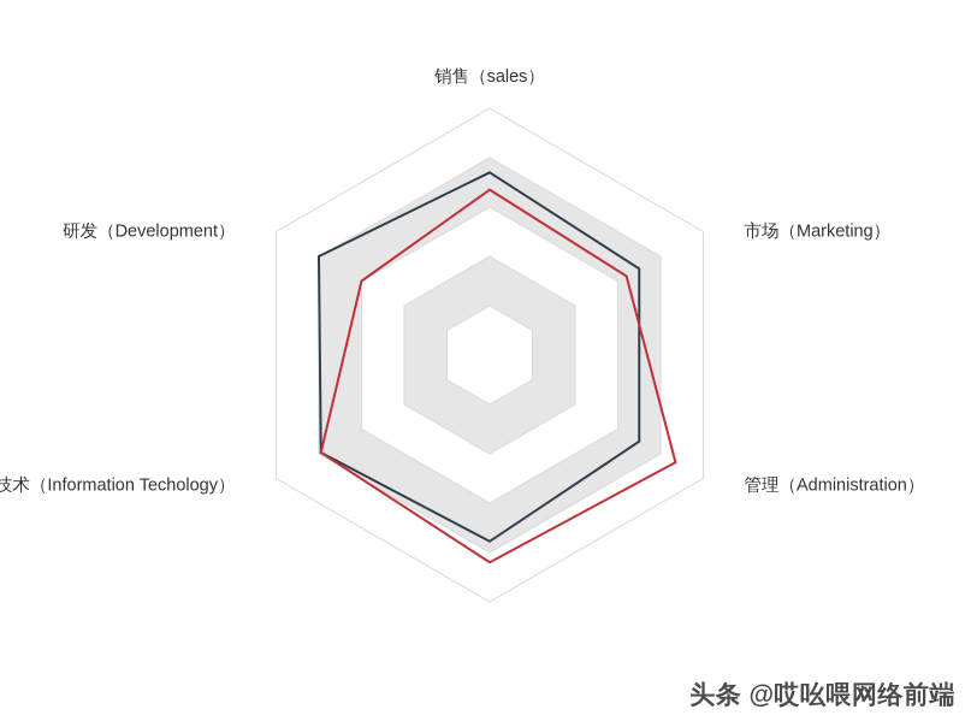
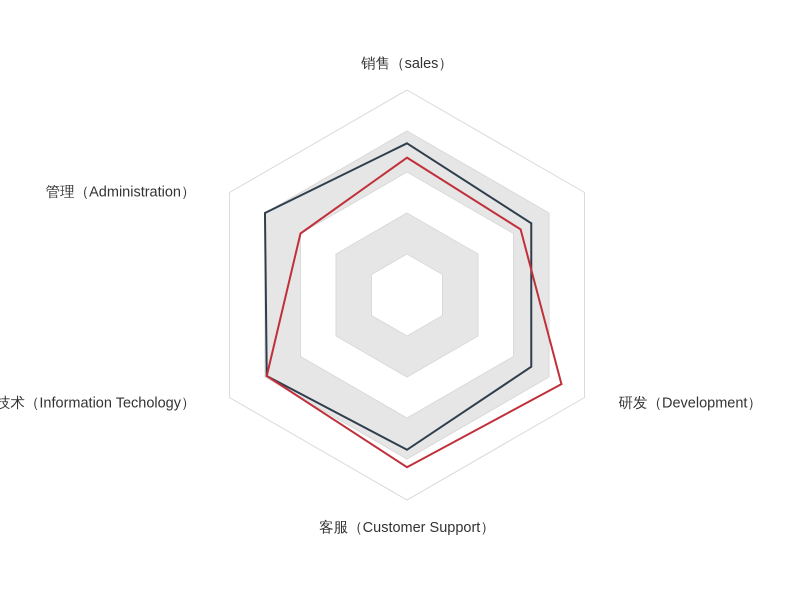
  销售（sales）
- 市场（Marketing）
- 管理（Administration）
+ 研发（Development）
+ 客服（Customer Support）
  技术（Information Techology）
- 研发（Development）
+ 管理（Administration）
- 头条 @哎吆喂网络前端
